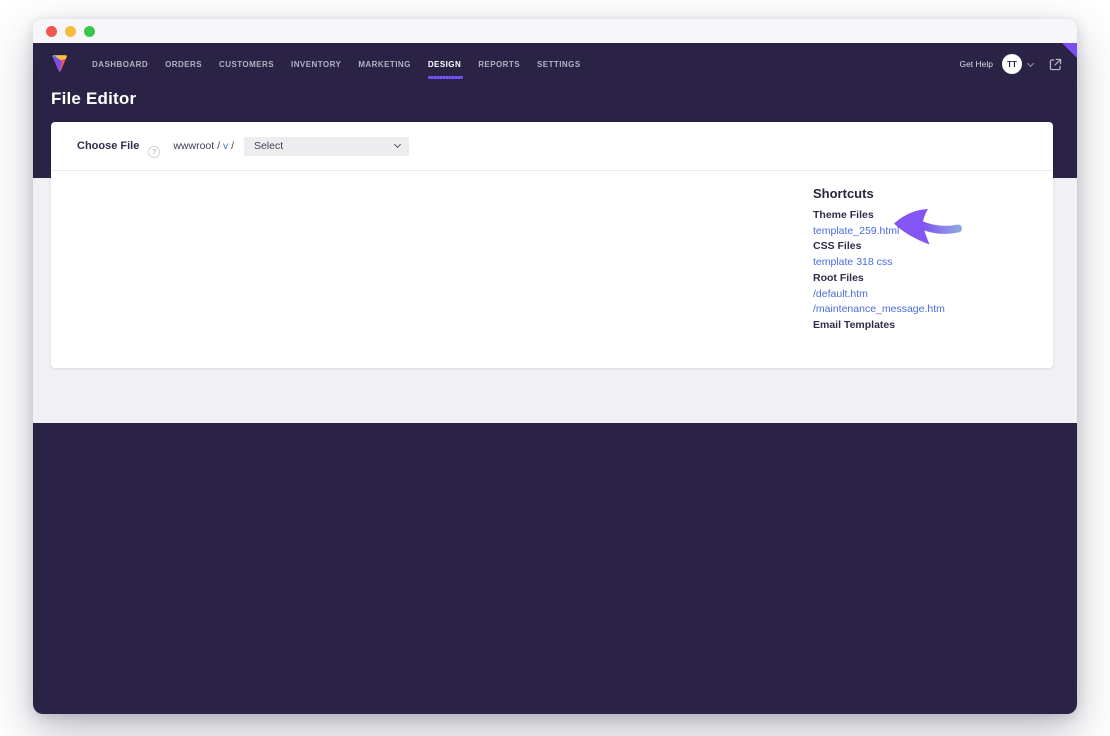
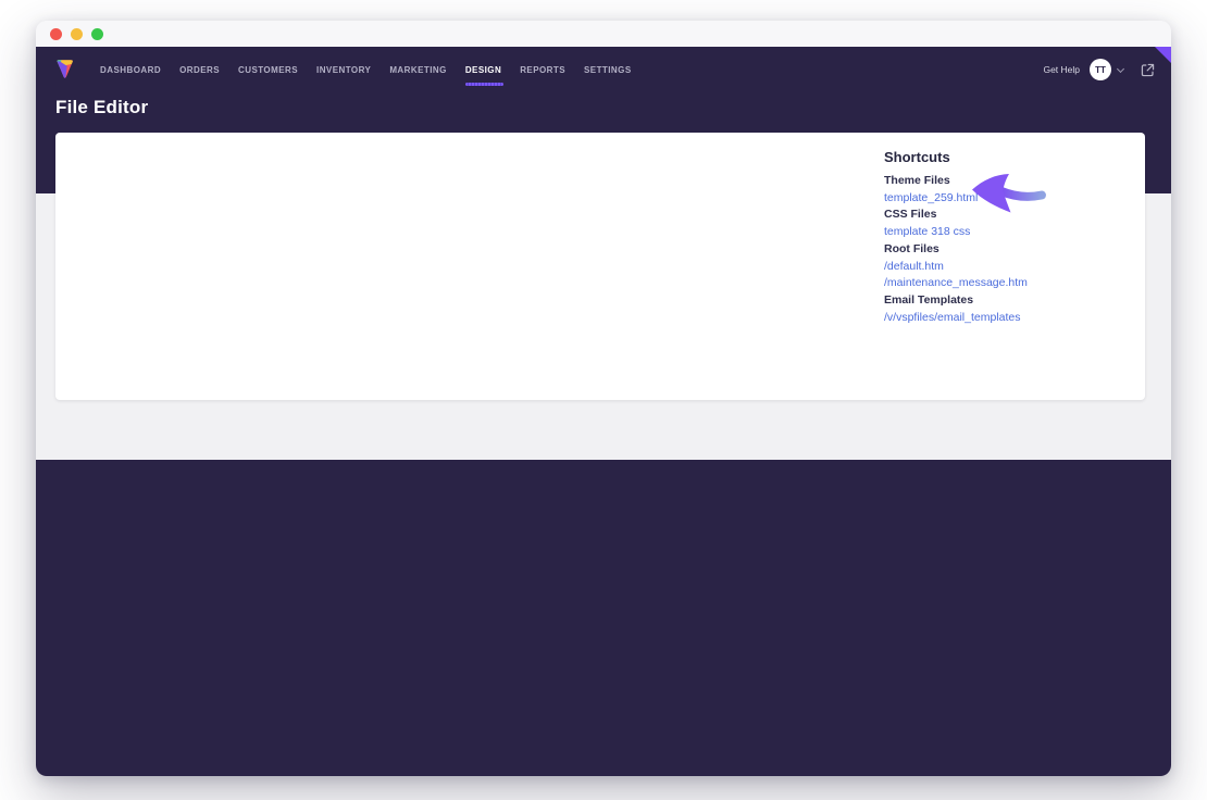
  DASHBOARD
  ORDERS
  CUSTOMERS
  INVENTORY
  MARKETING
  DESIGN
  REPORTS
  SETTINGS
  Get Help
  TT
  File Editor
- Choose File
- ?
- wwwroot / v /
- Select
  Shortcuts
  Theme Files
  template_259.html
  CSS Files
  template 318 css
  Root Files
  /default.htm
  /maintenance_message.htm
  Email Templates
+ /v/vspfiles/email_templates
